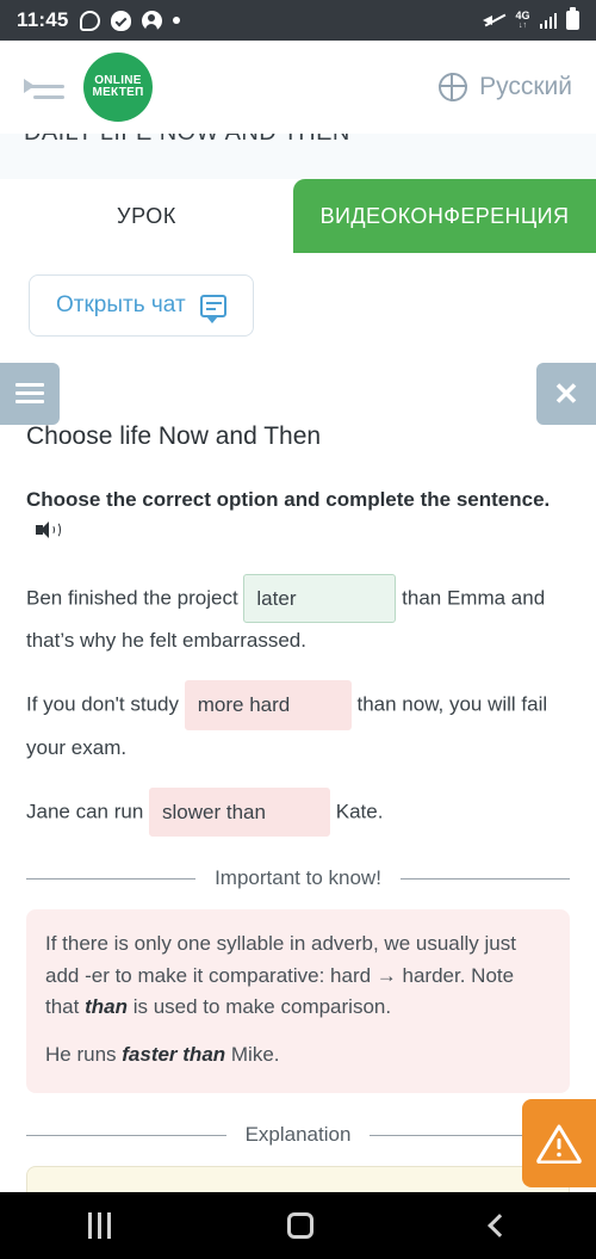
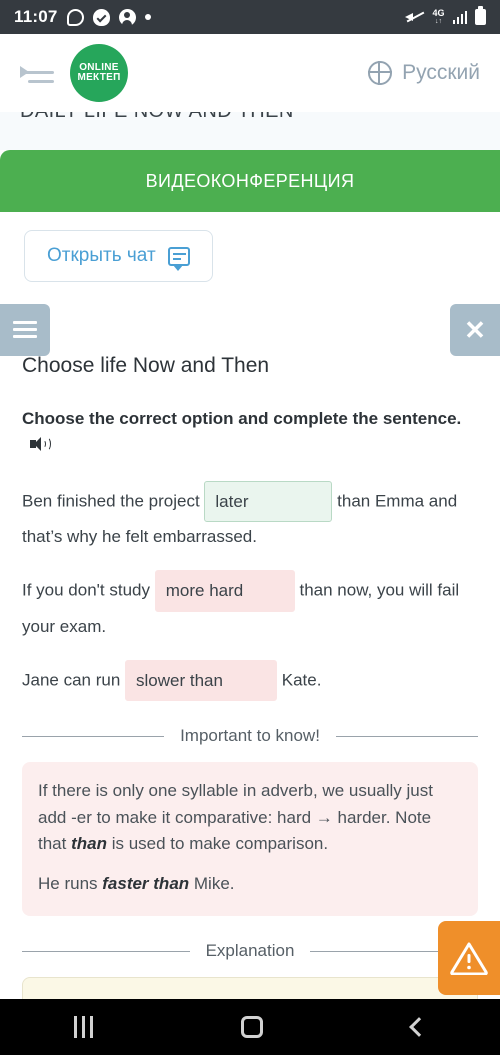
- 11:45
+ 11:07
  4G
  ONLINE
  МЕКТЕП
  Русский
- УРОК
  ВИДЕОКОНФЕРЕНЦИЯ
  Открыть чат
  ✕
  Choose life Now and Then
  Choose the correct option and complete the sentence.
  Ben finished the project later than Emma and that’s why he felt embarrassed.
  If you don't study more hard than now, you will fail your exam.
  Jane can run slower than Kate.
  Important to know!
  If there is only one syllable in adverb, we usually just add -er to make it comparative: hard → harder. Note that than is used to make comparison.
  He runs faster than Mike.
  Explanation
